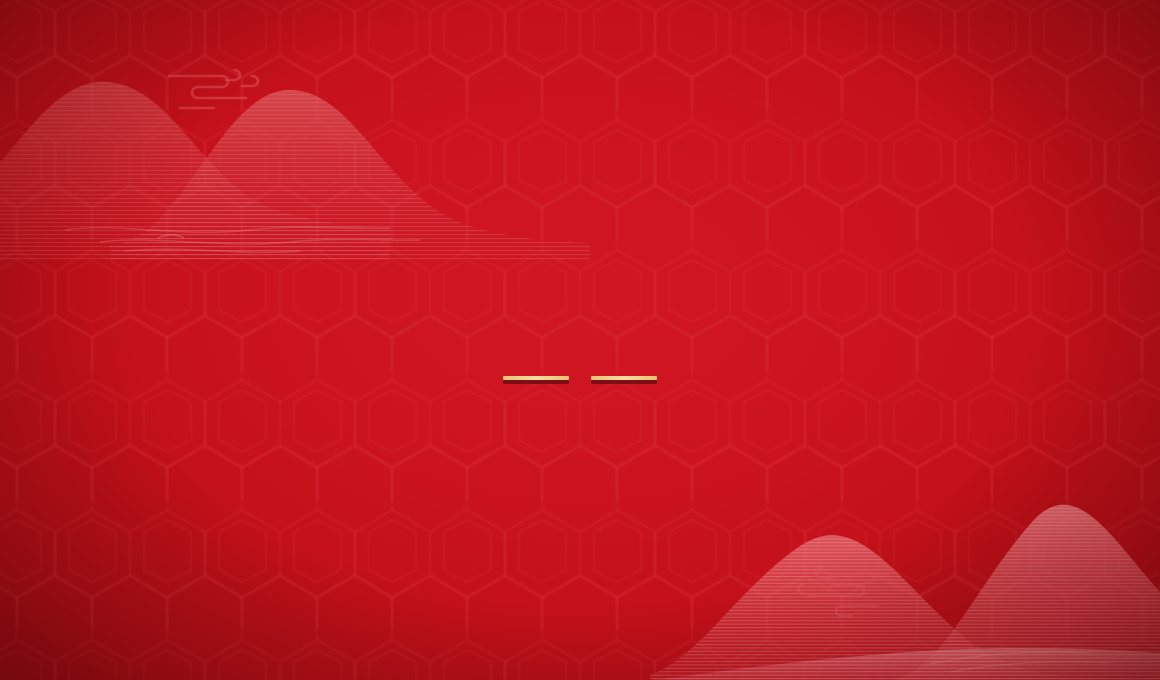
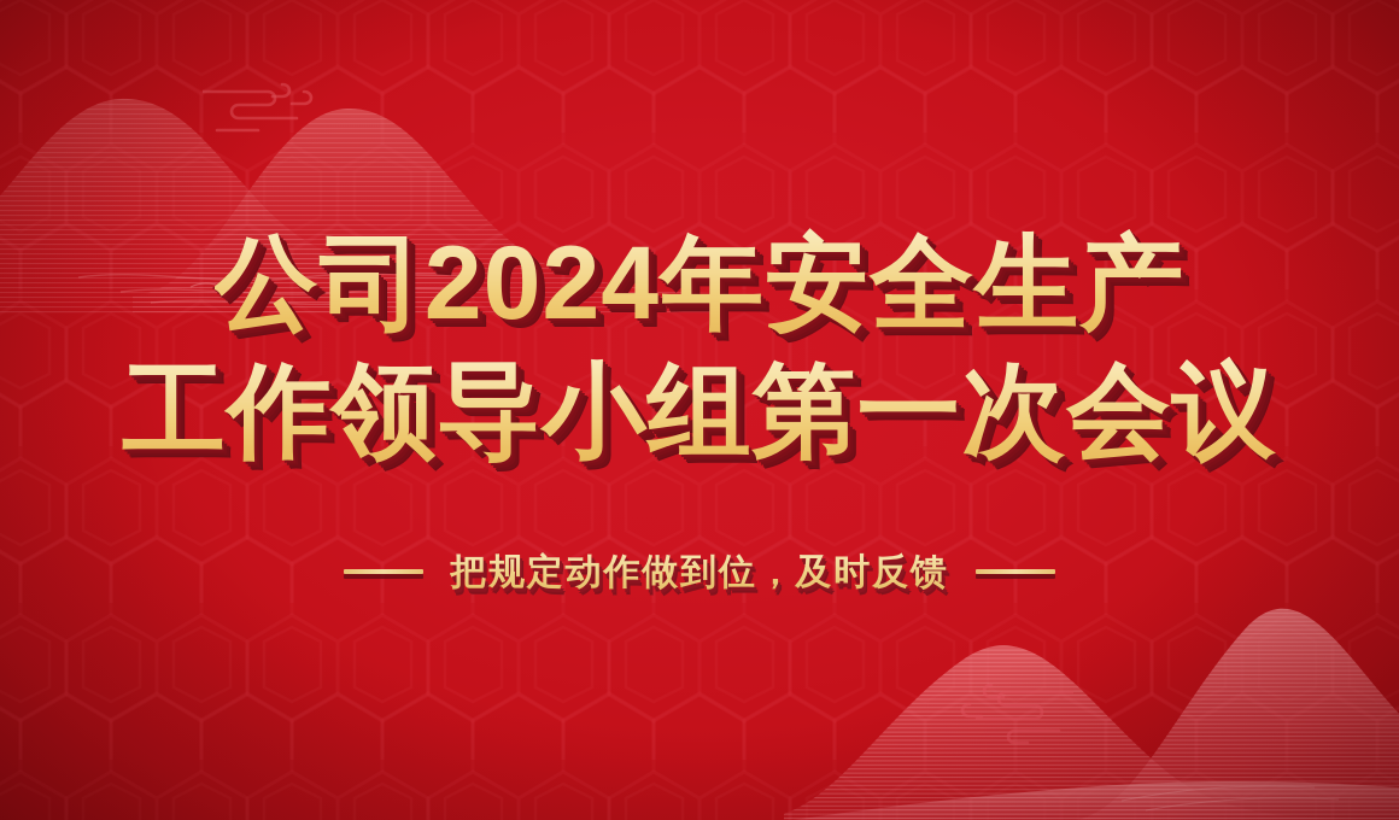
+ 公司2024年安全生产
+ 工作领导小组第一次会议
+ 把规定动作做到位，及时反馈
